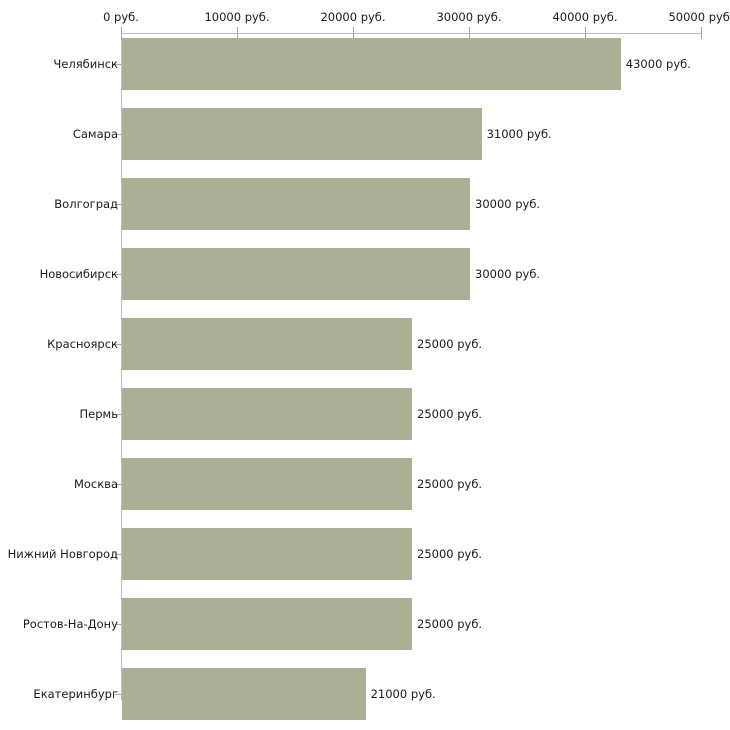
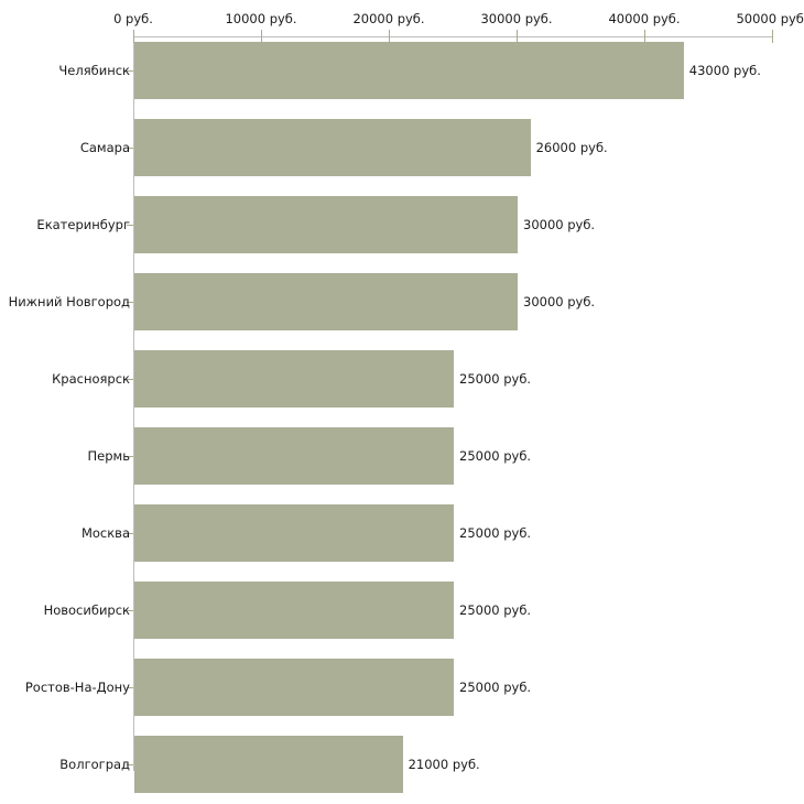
  0 руб.
  10000 руб.
  20000 руб.
  30000 руб.
  40000 руб.
  50000 руб
  Челябинск
  Самара
- Волгоград
+ Екатеринбург
- Новосибирск
+ Нижний Новгород
  Красноярск
  Пермь
  Москва
- Нижний Новгород
+ Новосибирск
  Ростов-На-Дону
- Екатеринбург
+ Волгоград
  43000 руб.
- 31000 руб.
+ 26000 руб.
  30000 руб.
  30000 руб.
  25000 руб.
  25000 руб.
  25000 руб.
  25000 руб.
  25000 руб.
  21000 руб.
